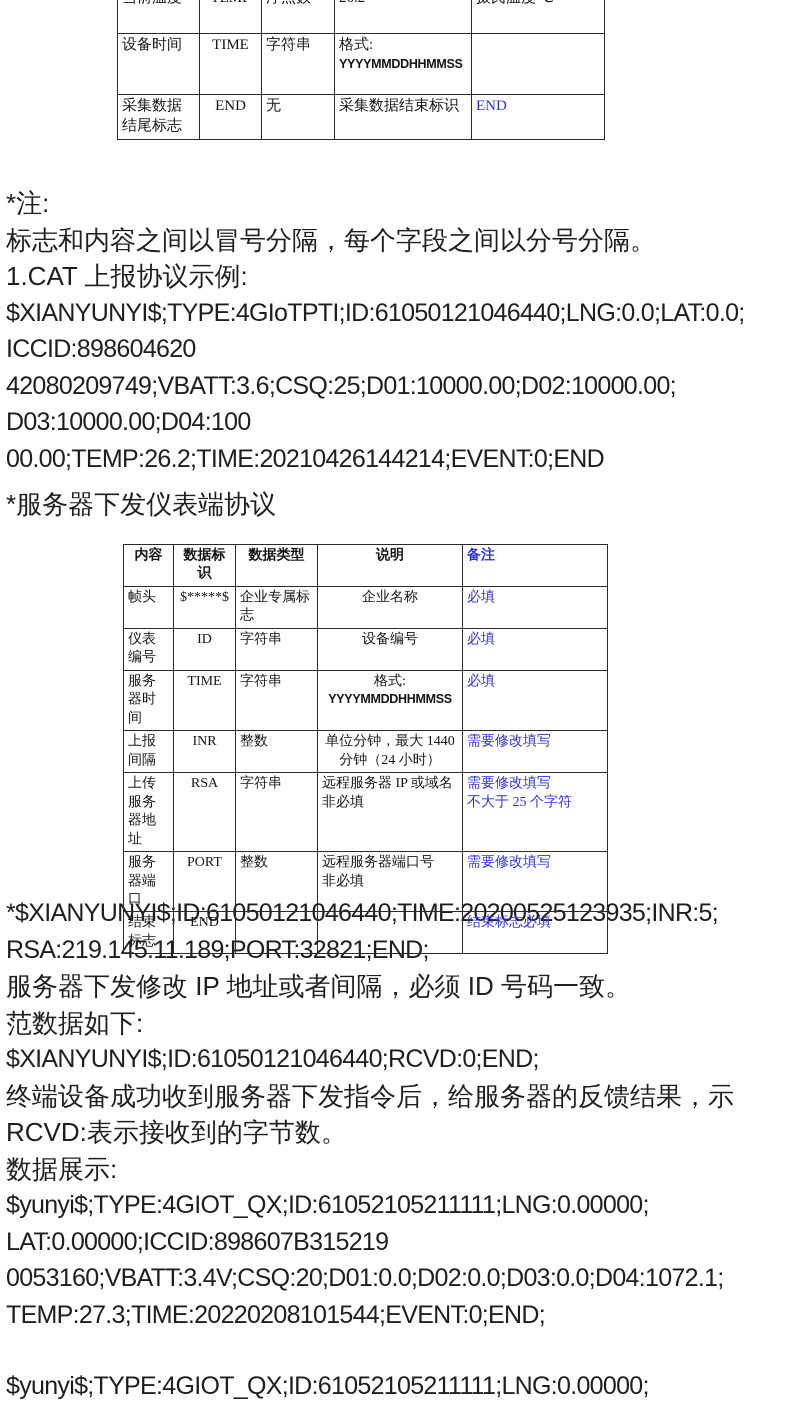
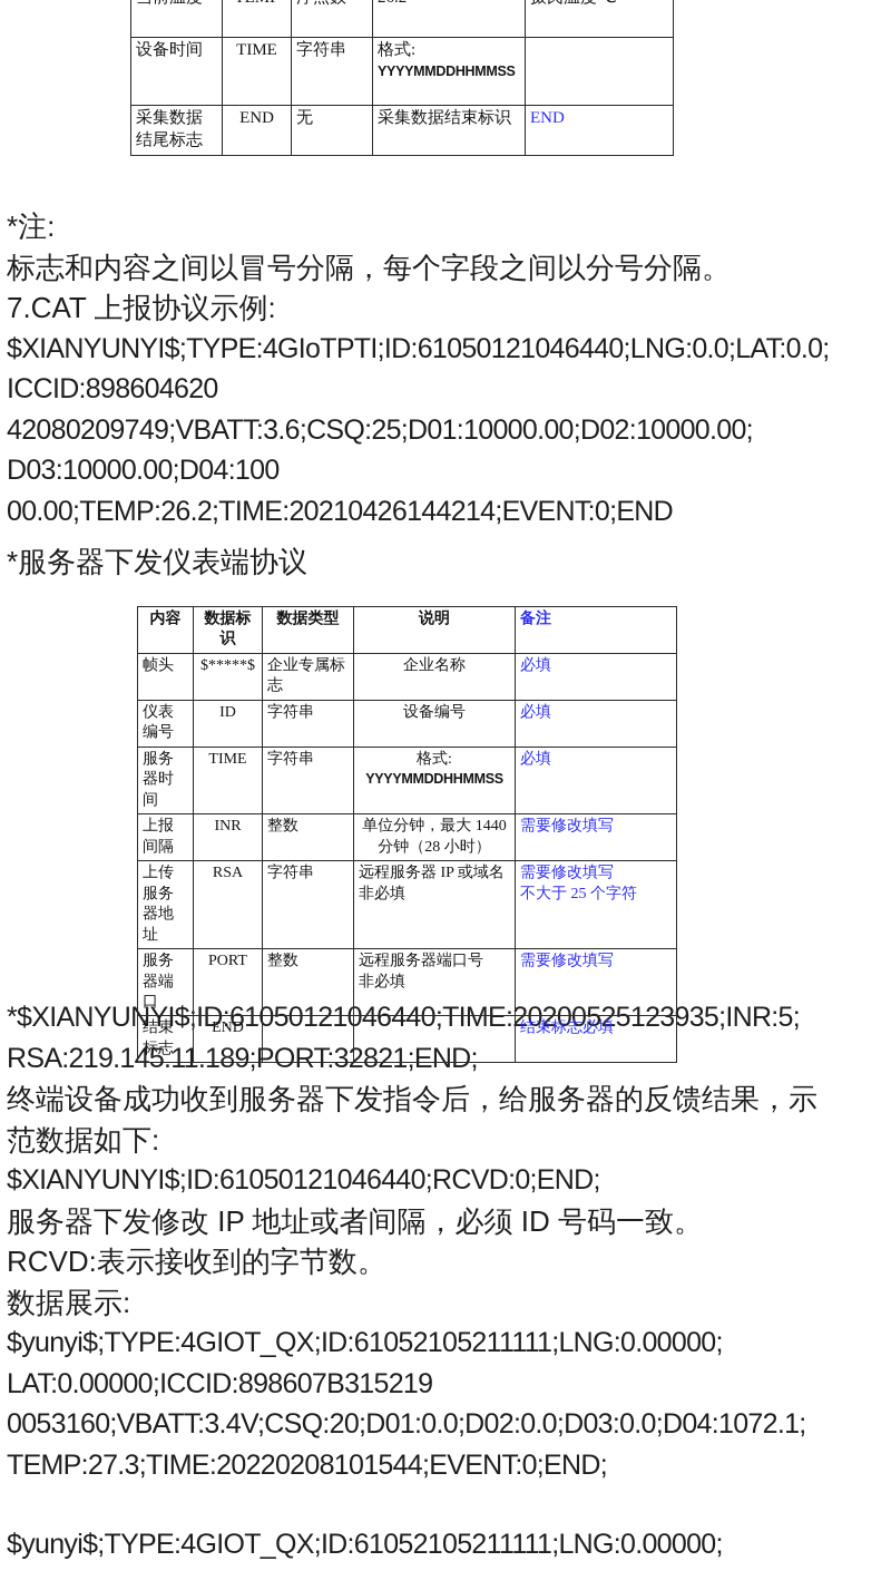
  *注:
  标志和内容之间以冒号分隔，每个字段之间以分号分隔。
- 1.CAT 上报协议示例:
+ 7.CAT 上报协议示例:
  $XIANYUNYI$;TYPE:4GIoTPTI;ID:61050121046440;LNG:0.0;LAT:0.0;
  ICCID:898604620
  42080209749;VBATT:3.6;CSQ:25;D01:10000.00;D02:10000.00;
  D03:10000.00;D04:100
  00.00;TEMP:26.2;TIME:20210426144214;EVENT:0;END
  *服务器下发仪表端协议
  *$XIANYUNYI$;ID:61050121046440;TIME:20200525123935;INR:5;
  RSA:219.145.11.189;PORT:32821;END;
- 服务器下发修改 IP 地址或者间隔，必须 ID 号码一致。
+ 终端设备成功收到服务器下发指令后，给服务器的反馈结果，示
  范数据如下:
  $XIANYUNYI$;ID:61050121046440;RCVD:0;END;
- 终端设备成功收到服务器下发指令后，给服务器的反馈结果，示
+ 服务器下发修改 IP 地址或者间隔，必须 ID 号码一致。
  RCVD:表示接收到的字节数。
  数据展示:
  $yunyi$;TYPE:4GIOT_QX;ID:61052105211111;LNG:0.00000;
  LAT:0.00000;ICCID:898607B315219
  0053160;VBATT:3.4V;CSQ:20;D01:0.0;D02:0.0;D03:0.0;D04:1072.1;
  TEMP:27.3;TIME:20220208101544;EVENT:0;END;
  $yunyi$;TYPE:4GIOT_QX;ID:61052105211111;LNG:0.00000;
  设备时间	TIME	字符串	格式:YYYYMMDDHHMMSS
  采集数据结尾标志	END	无	采集数据结束标识	END
  内容	数据标识	数据类型	说明	备注
  帧头	$*****$	企业专属标志	企业名称	必填
  仪表编号	ID	字符串	设备编号	必填
  服务器时间	TIME	字符串	格式:YYYYMMDDHHMMSS	必填
- 上报间隔	INR	整数	单位分钟，最大 1440 分钟（24 小时）	需要修改填写
+ 上报间隔	INR	整数	单位分钟，最大 1440 分钟（28 小时）	需要修改填写
  上传服务器地址	RSA	字符串	远程服务器 IP 或域名 非必填	需要修改填写 不大于 25 个字符
  服务器端口	PORT	整数	远程服务器端口号 非必填	需要修改填写
  结束标志	END			结束标志必填
